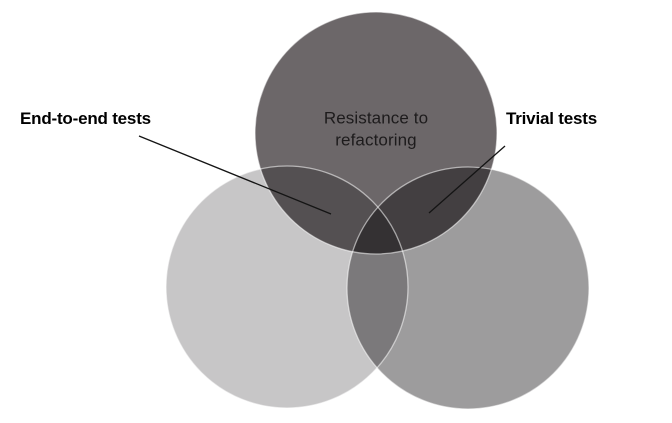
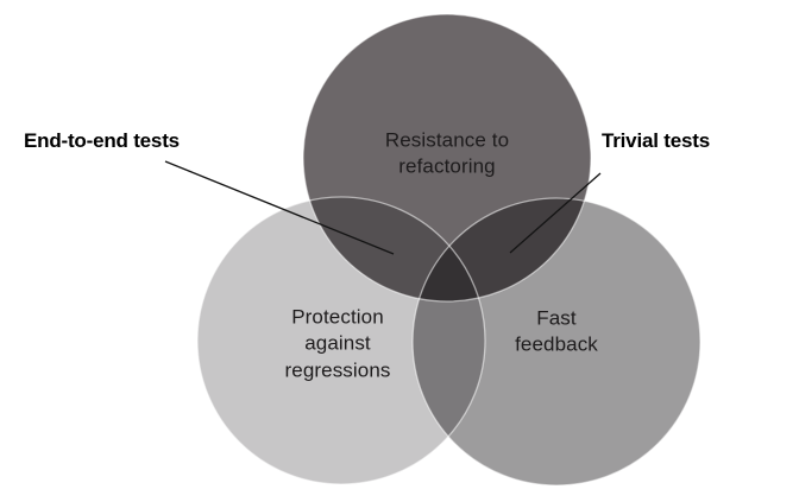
  Resistance to
  refactoring
+ Protection
+ against
+ regressions
+ Fast
+ feedback
  End-to-end tests
  Trivial tests
